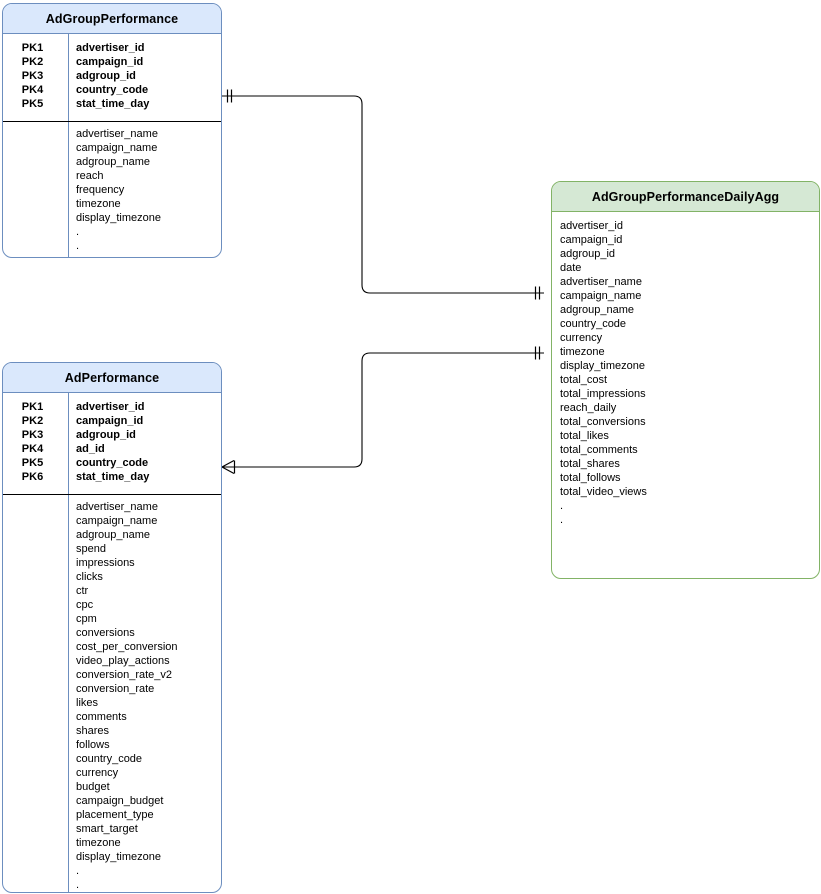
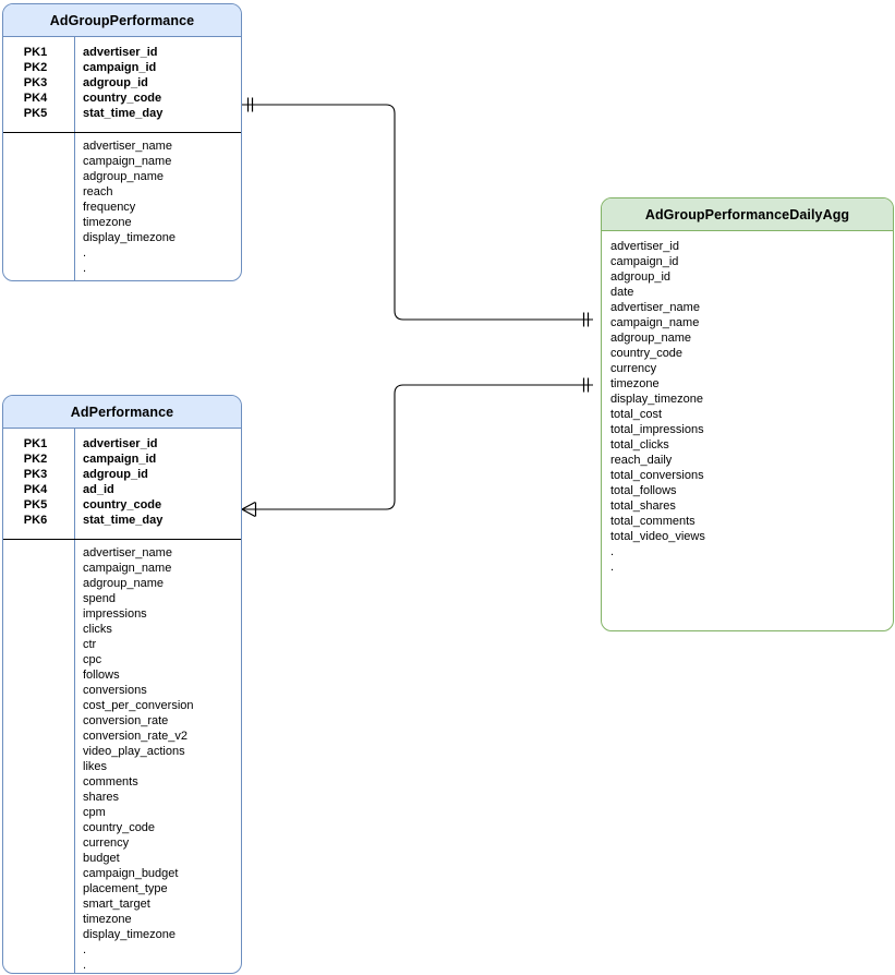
  AdGroupPerformance
  PK1
  PK2
  PK3
  PK4
  PK5
  advertiser_id
  campaign_id
  adgroup_id
  country_code
  stat_time_day
  advertiser_name
  campaign_name
  adgroup_name
  reach
  frequency
  timezone
  display_timezone
  .
  .
  AdPerformance
  PK1
  PK2
  PK3
  PK4
  PK5
  PK6
  advertiser_id
  campaign_id
  adgroup_id
  ad_id
  country_code
  stat_time_day
  advertiser_name
  campaign_name
  adgroup_name
  spend
  impressions
  clicks
  ctr
  cpc
- cpm
+ follows
  conversions
  cost_per_conversion
- video_play_actions
+ conversion_rate
  conversion_rate_v2
- conversion_rate
+ video_play_actions
  likes
  comments
  shares
- follows
+ cpm
  country_code
  currency
  budget
  campaign_budget
  placement_type
  smart_target
  timezone
  display_timezone
  .
  .
  AdGroupPerformanceDailyAgg
  advertiser_id
  campaign_id
  adgroup_id
  date
  advertiser_name
  campaign_name
  adgroup_name
  country_code
  currency
  timezone
  display_timezone
  total_cost
  total_impressions
+ total_clicks
  reach_daily
  total_conversions
- total_likes
- total_comments
+ total_follows
  total_shares
- total_follows
+ total_comments
  total_video_views
  .
  .
